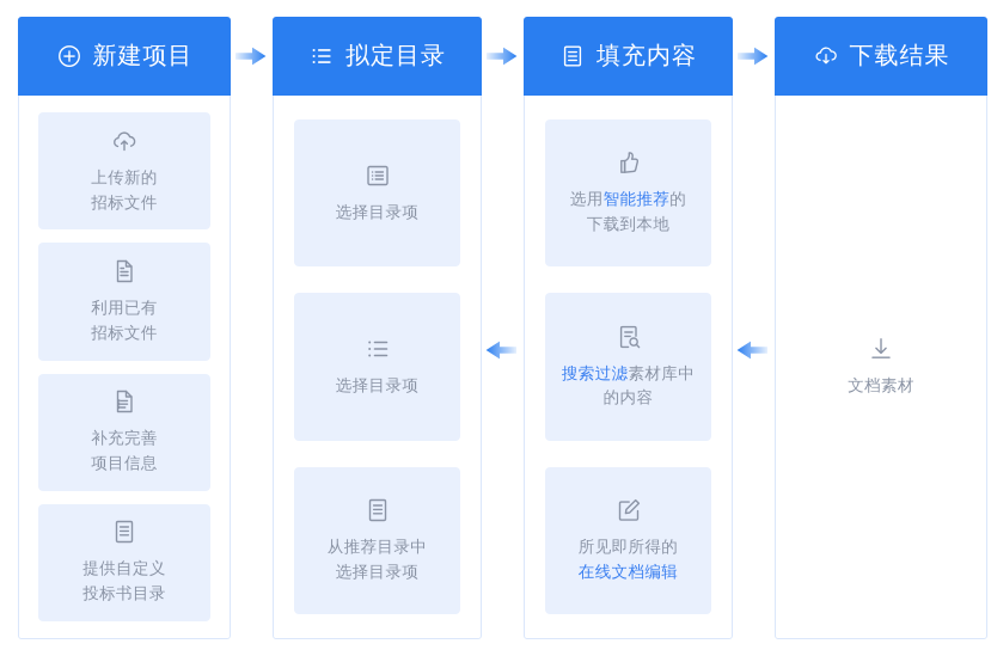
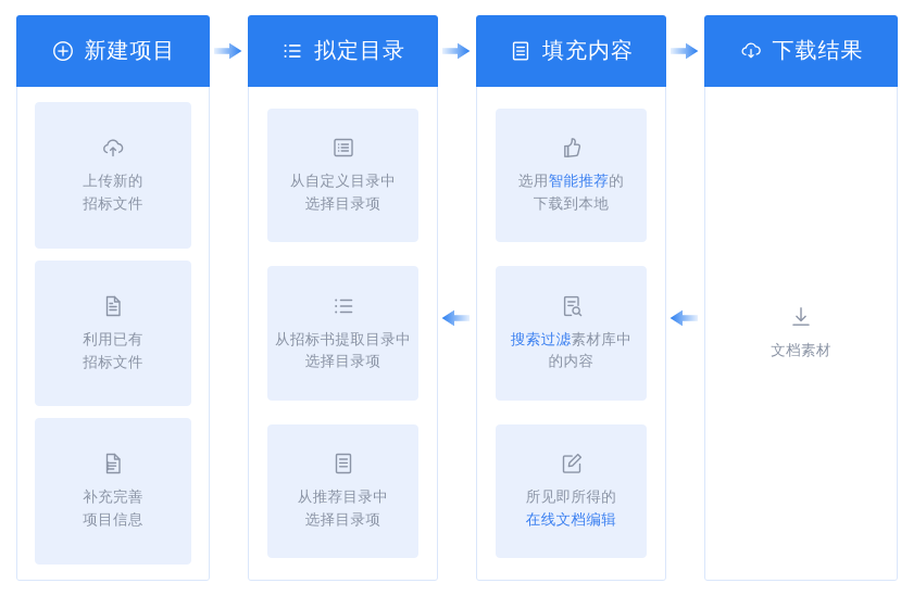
  新建项目
  上传新的
  招标文件
  利用已有
  招标文件
  补充完善
  项目信息
- 提供自定义
- 投标书目录
  拟定目录
+ 从自定义目录中
  选择目录项
+ 从招标书提取目录中
  选择目录项
  从推荐目录中
  选择目录项
  填充内容
  选用智能推荐的
  下载到本地
  搜索过滤素材库中
  的内容
  所见即所得的
  在线文档编辑
  下载结果
  文档素材
